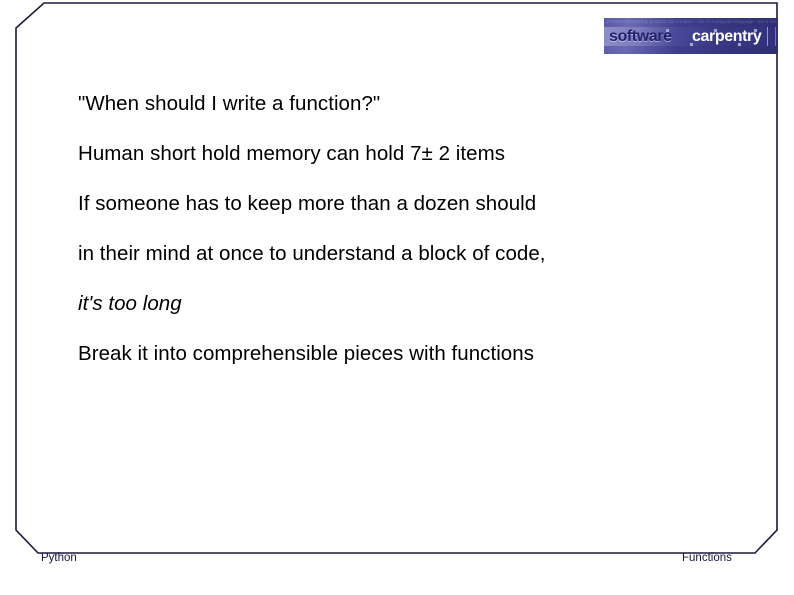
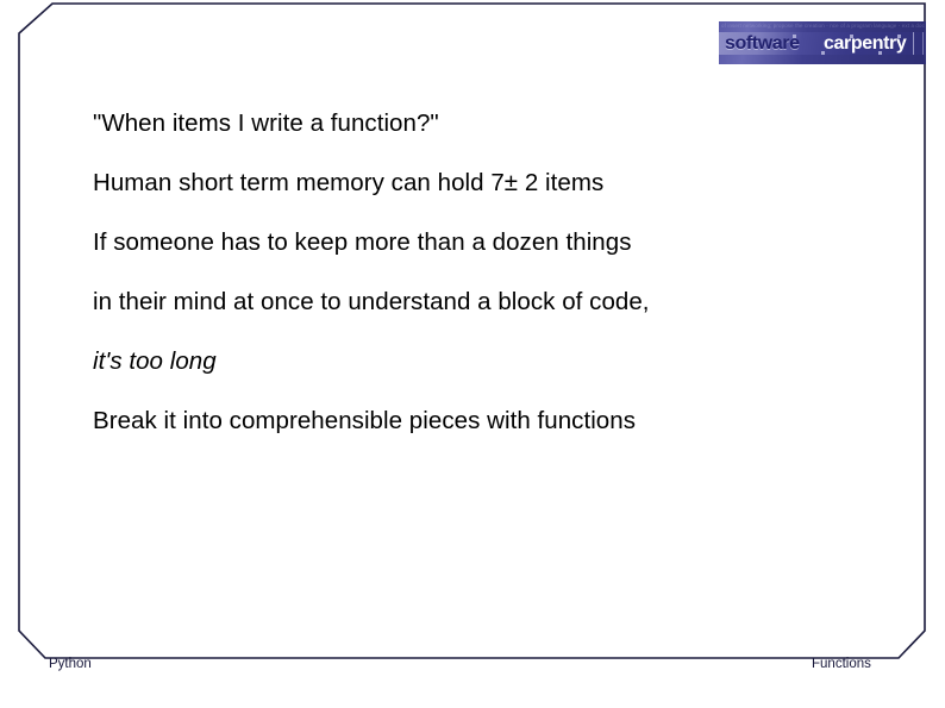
  software
  carpentry
- "When should I write a function?"
+ "When items I write a function?"
- Human short hold memory can hold 7± 2 items
+ Human short term memory can hold 7± 2 items
- If someone has to keep more than a dozen should
+ If someone has to keep more than a dozen things
  in their mind at once to understand a block of code,
  it's too long
  Break it into comprehensible pieces with functions
  Python
  Functions
